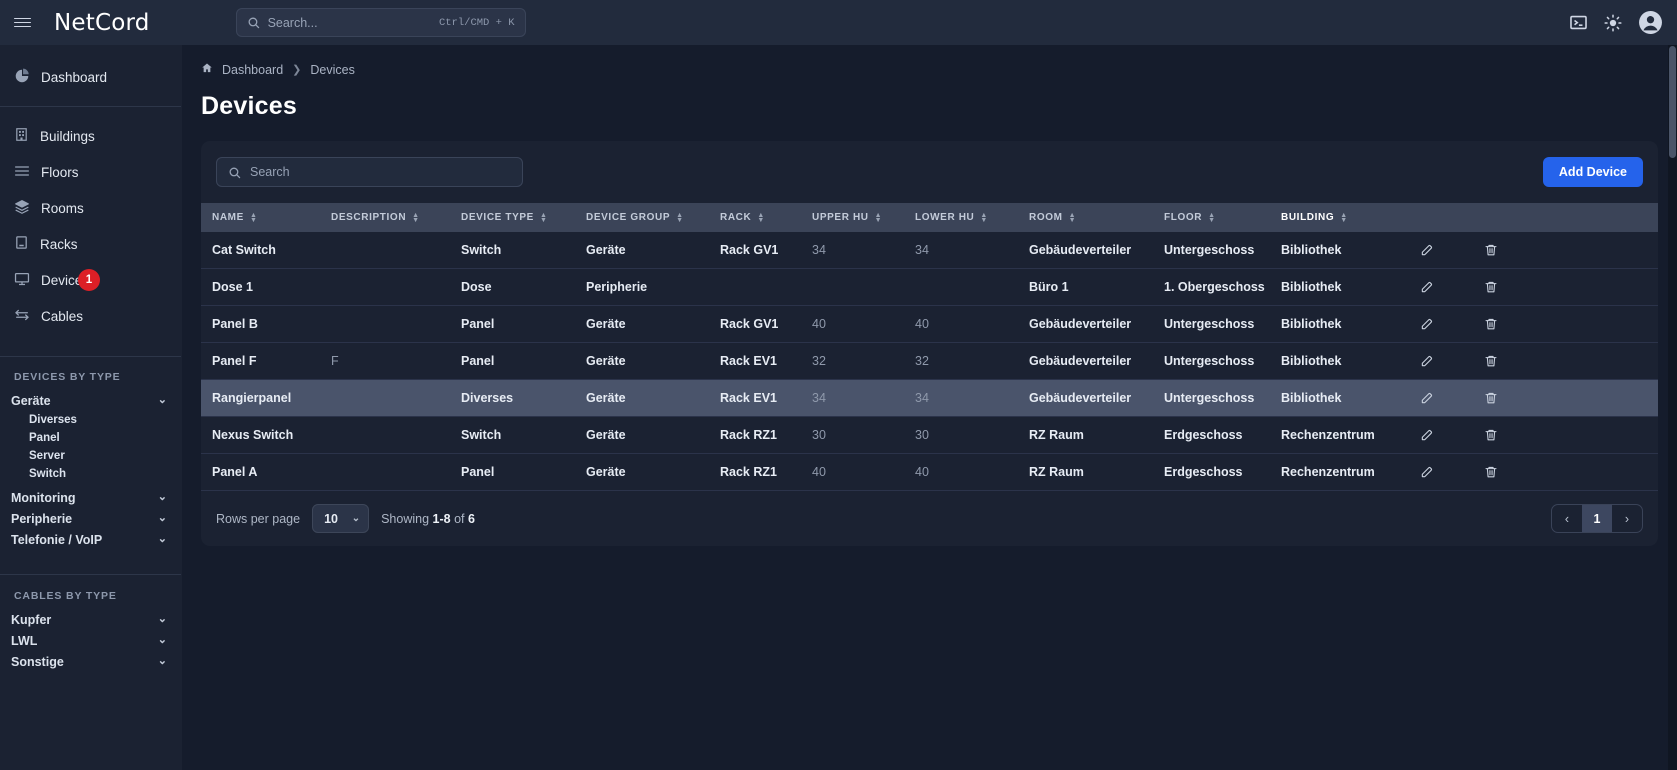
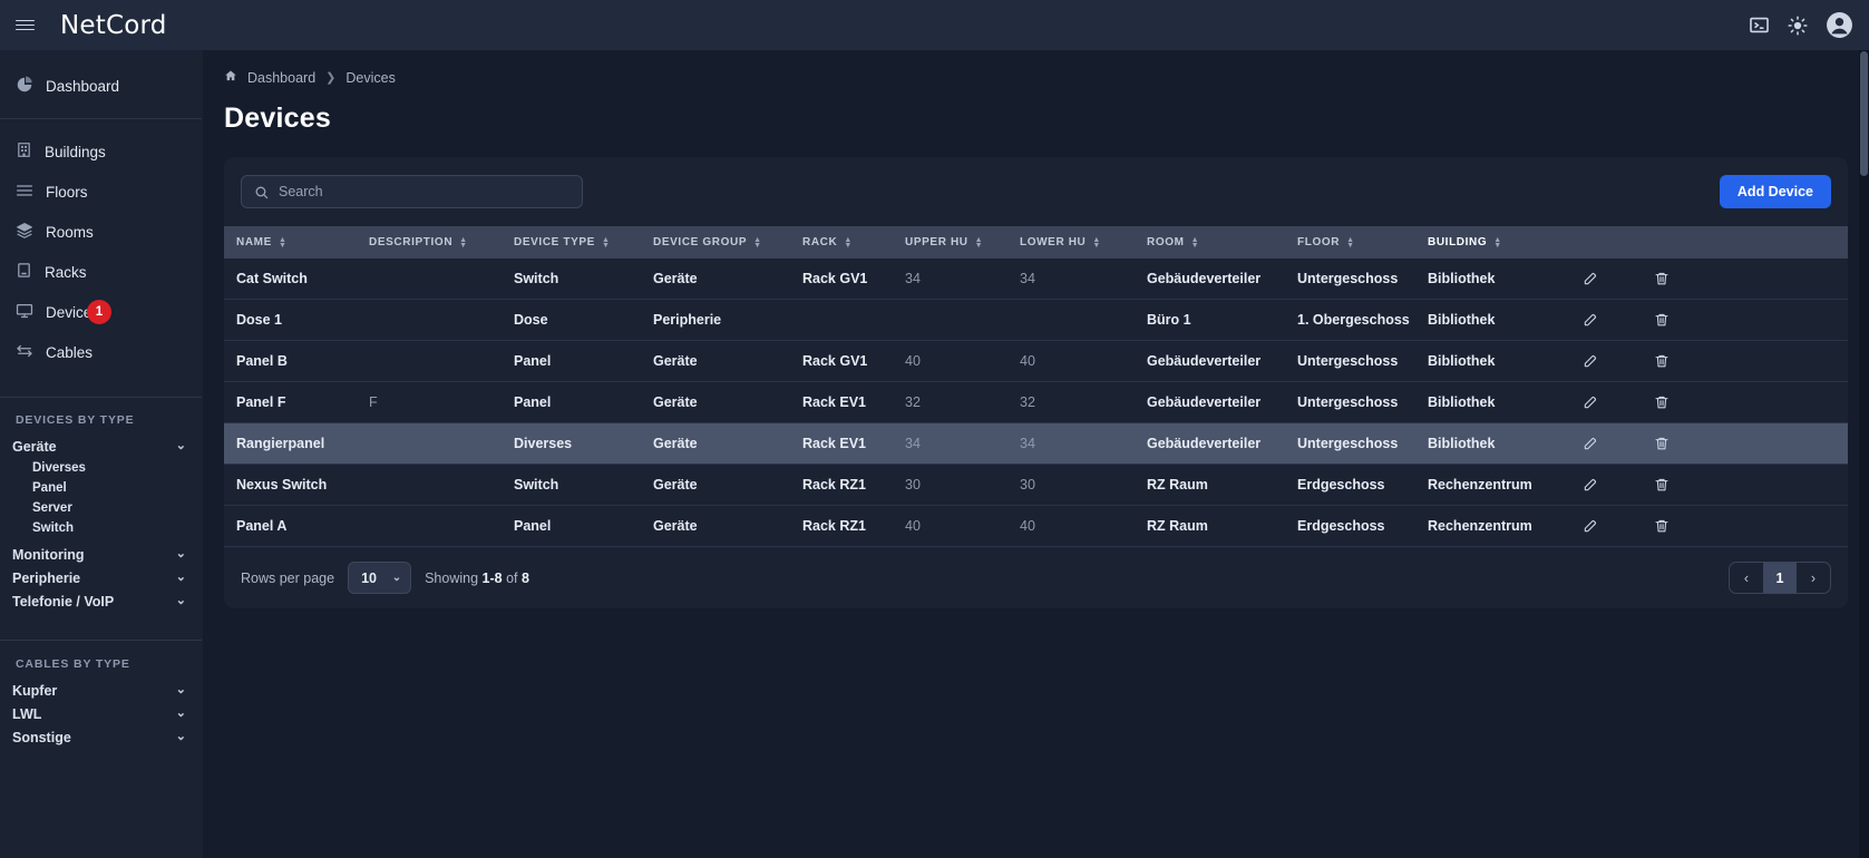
  NetCord
- Search...
- Ctrl/CMD + K
  Dashboard
  Buildings
  Floors
  Rooms
  Racks
  Devic
  1
  Cables
  DEVICES BY TYPE
  Geräte
  ⌄
  Diverses
  Panel
  Server
  Switch
  Monitoring
  ⌄
  Peripherie
  ⌄
  Telefonie / VoIP
  ⌄
  CABLES BY TYPE
  Kupfer
  ⌄
  LWL
  ⌄
  Sonstige
  ⌄
  Dashboard
  ❯
  Devices
  Devices
  Search
  Add Device
  NAME	DESCRIPTION	DEVICE TYPE	DEVICE GROUP	RACK	UPPER HU	LOWER HU	ROOM	FLOOR	BUILDING
  Cat Switch		Switch	Geräte	Rack GV1	34	34	Gebäudeverteiler	Untergeschoss	Bibliothek
  Dose 1		Dose	Peripherie				Büro 1	1. Obergeschoss	Bibliothek
  Panel B		Panel	Geräte	Rack GV1	40	40	Gebäudeverteiler	Untergeschoss	Bibliothek
  Panel F	F	Panel	Geräte	Rack EV1	32	32	Gebäudeverteiler	Untergeschoss	Bibliothek
  Rangierpanel		Diverses	Geräte	Rack EV1	34	34	Gebäudeverteiler	Untergeschoss	Bibliothek
  Nexus Switch		Switch	Geräte	Rack RZ1	30	30	RZ Raum	Erdgeschoss	Rechenzentrum
  Panel A		Panel	Geräte	Rack RZ1	40	40	RZ Raum	Erdgeschoss	Rechenzentrum
  Rows per page
  10
  ⌄
- Showing 1-8 of 6
+ Showing 1-8 of 8
  ‹
  1
  ›
